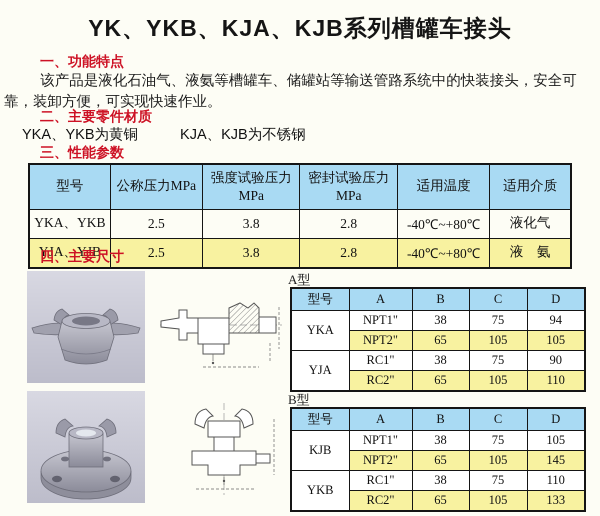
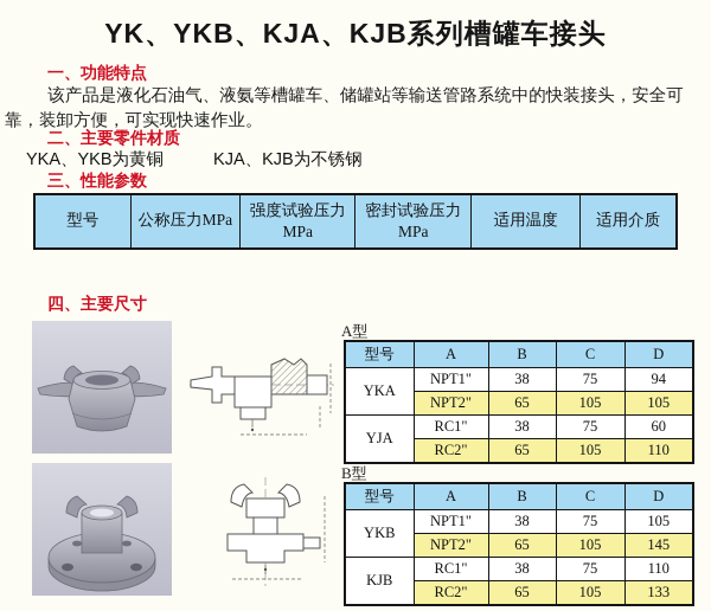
  YK、YKB、KJA、KJB系列槽罐车接头
  一、功能特点
  该产品是液化石油气、液氨等槽罐车、储罐站等输送管路系统中的快装接头，安全可靠，装卸方便，可实现快速作业。
  二、主要零件材质
  YKA、YKB为黄铜 KJA、KJB为不锈钢
  三、性能参数
  型号	公称压力MPa	强度试验压力MPa	密封试验压力MPa	适用温度	适用介质
- YKA、YKB	2.5	3.8	2.8	-40℃~+80℃	液化气
- YJA、YJB	2.5	3.8	2.8	-40℃~+80℃	液 氨
  四、主要尺寸
  A型
  型号	A	B	C	D
  YKA	NPT1"	38	75	94
  NPT2"	65	105	105
- YJA	RC1"	38	75	90
+ YJA	RC1"	38	75	60
  RC2"	65	105	110
  B型
  型号	A	B	C	D
- KJB	NPT1"	38	75	105
+ YKB	NPT1"	38	75	105
  NPT2"	65	105	145
- YKB	RC1"	38	75	110
+ KJB	RC1"	38	75	110
  RC2"	65	105	133
